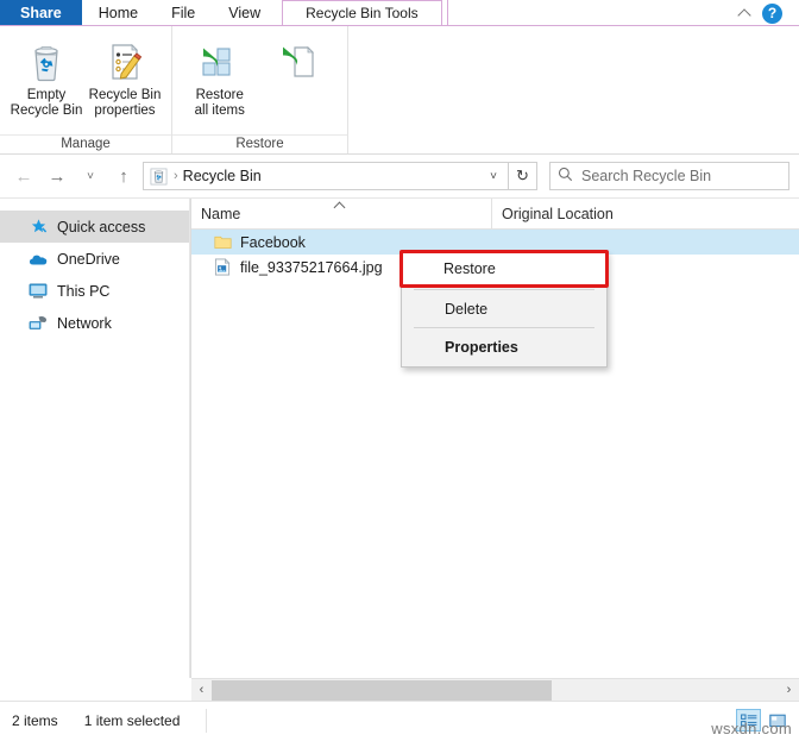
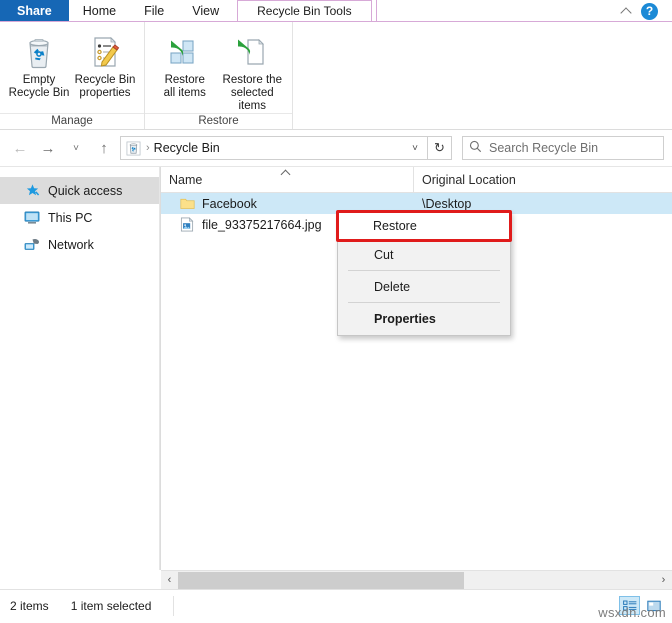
  Share
  Home
  File
  View
  Recycle Bin Tools
  ?
  Empty
  Recycle Bin
  Recycle Bin
  properties
  Manage
  Restore
  all items
+ Restore the
+ selected items
  Restore
  ←
  →
  ˅
  ↑
  ›
  Recycle Bin
  ˅
  ↻
  Search Recycle Bin
  Quick access
- OneDrive
  This PC
  Network
  Name
  Original Location
  Facebook
+ \Desktop
  file_93375217664.jpg
+ Cut
  Delete
  Properties
  Restore
  ‹
  ›
  2 items
  1 item selected
  wsxdn.com
